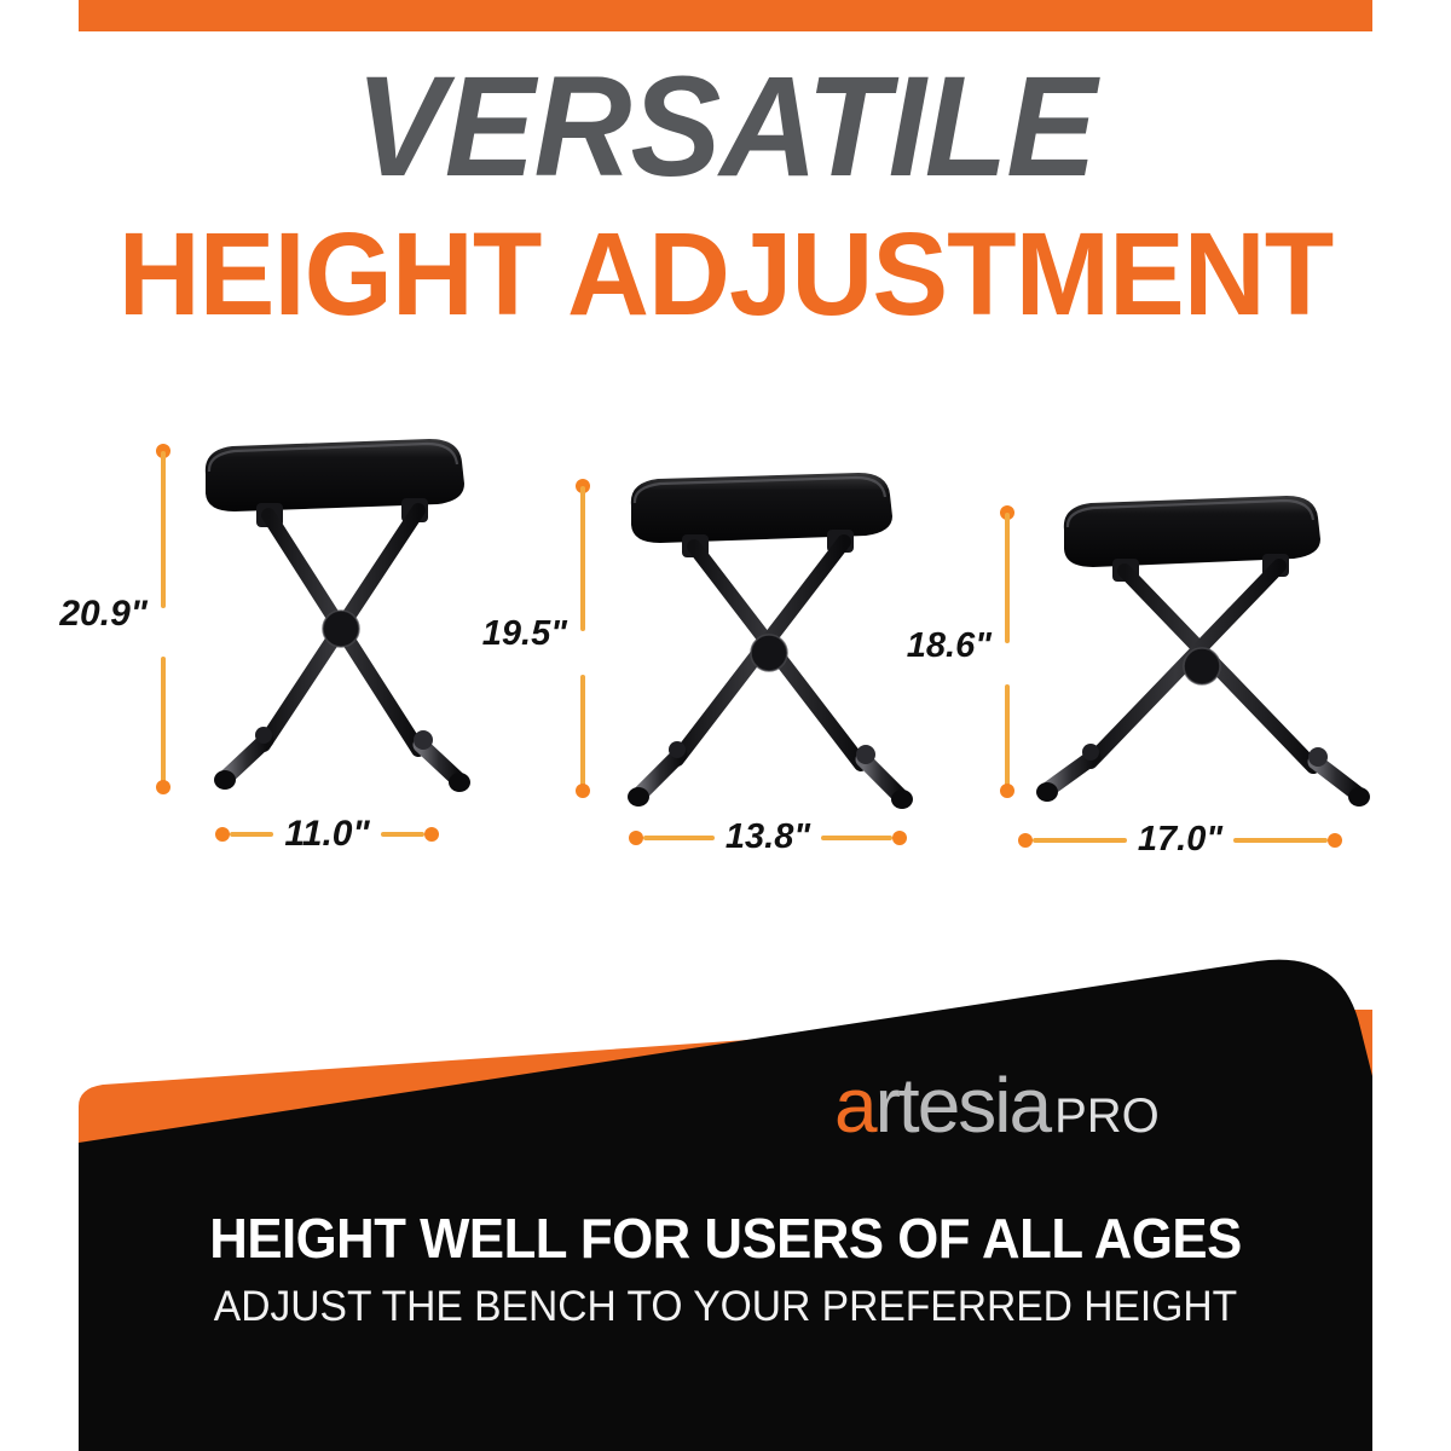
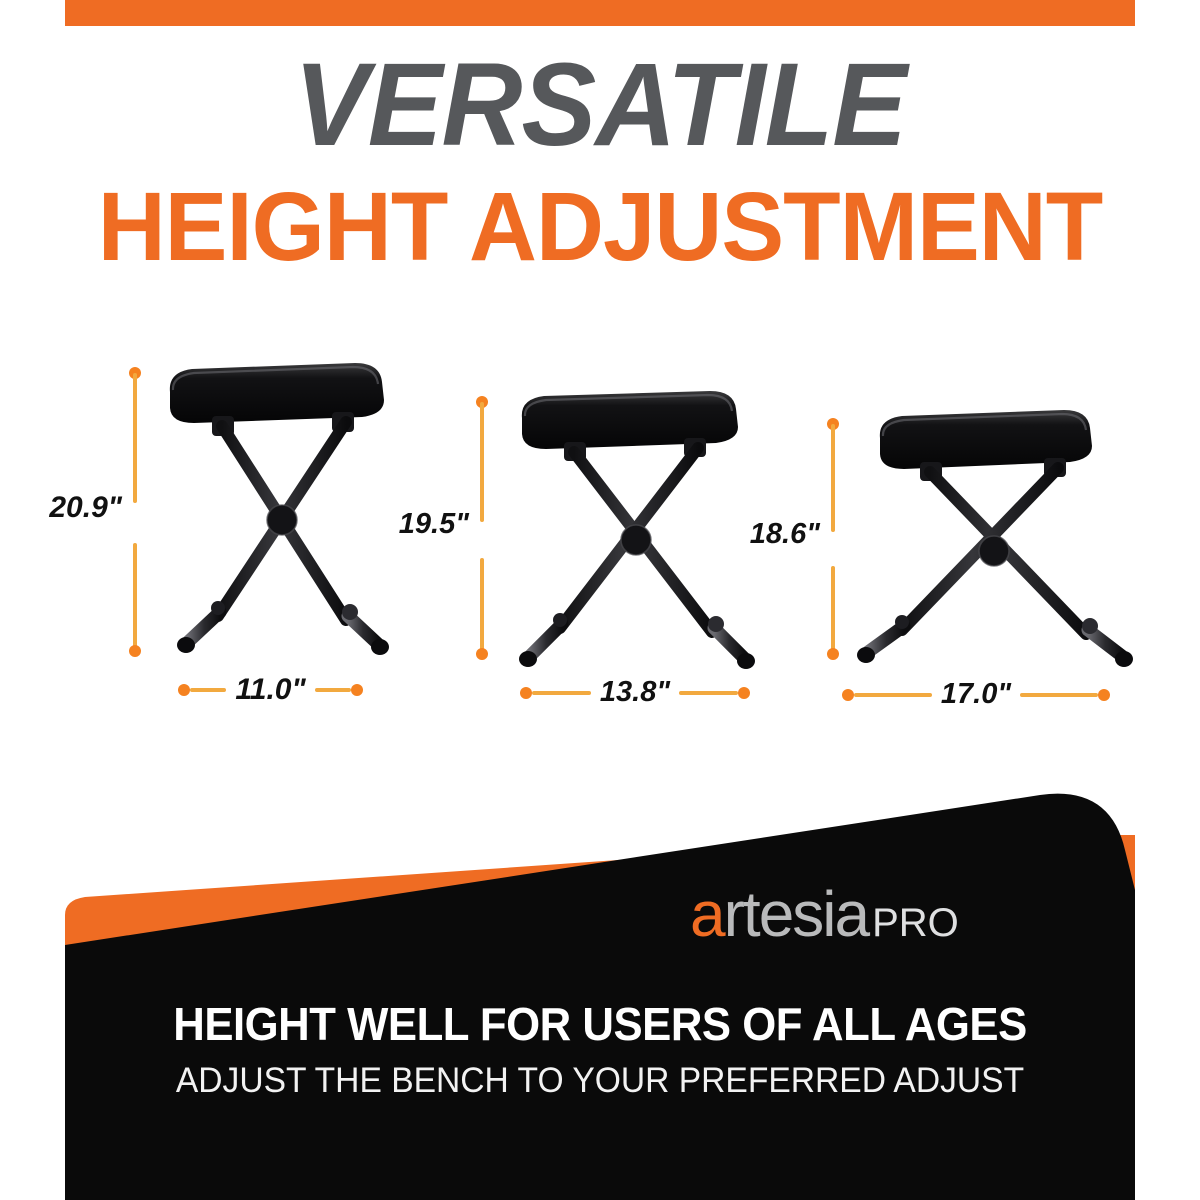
  VERSATILE
  HEIGHT ADJUSTMENT
  20.9"
  11.0"
  19.5"
  13.8"
  18.6"
  17.0"
  artesiaPRO
  HEIGHT WELL FOR USERS OF ALL AGES
- ADJUST THE BENCH TO YOUR PREFERRED HEIGHT
+ ADJUST THE BENCH TO YOUR PREFERRED ADJUST
